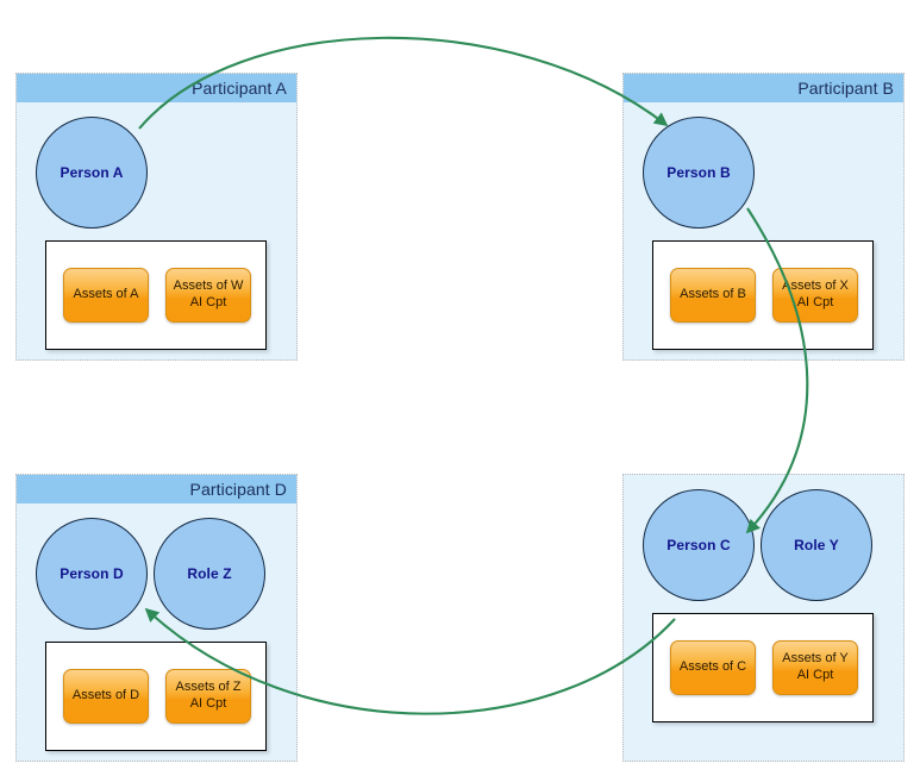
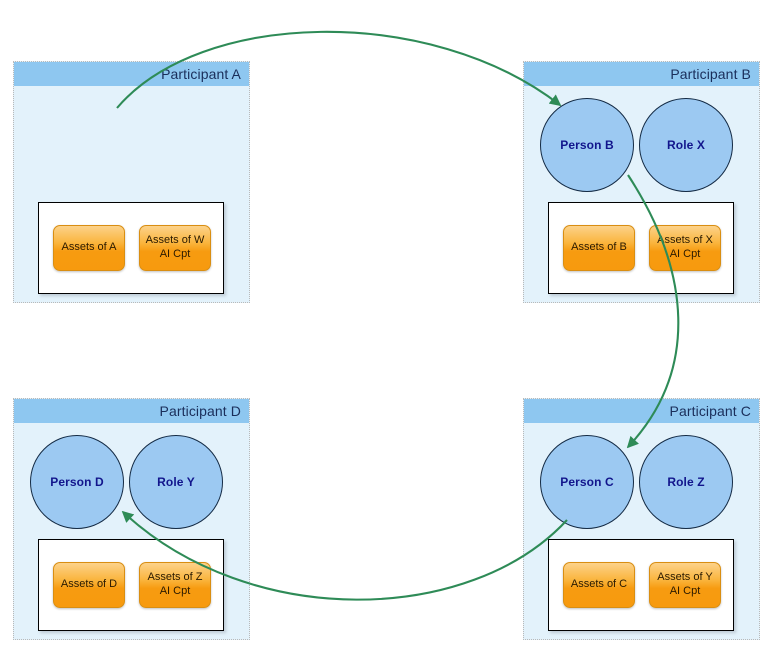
  Participant A
- Person A
  Assets of A
  Assets of W
  AI Cpt
  Participant B
  Person B
+ Role X
  Assets of B
  Assets of X
  AI Cpt
  Participant D
  Person D
- Role Z
+ Role Y
  Assets of D
  Assets of Z
  AI Cpt
+ Participant C
  Person C
- Role Y
+ Role Z
  Assets of C
  Assets of Y
  AI Cpt
